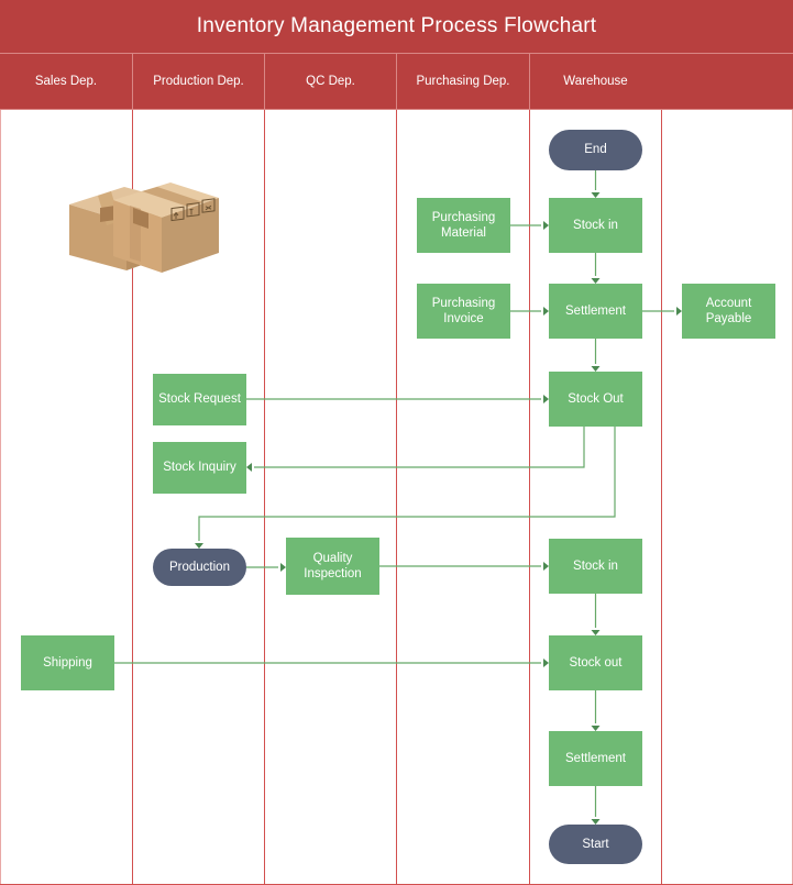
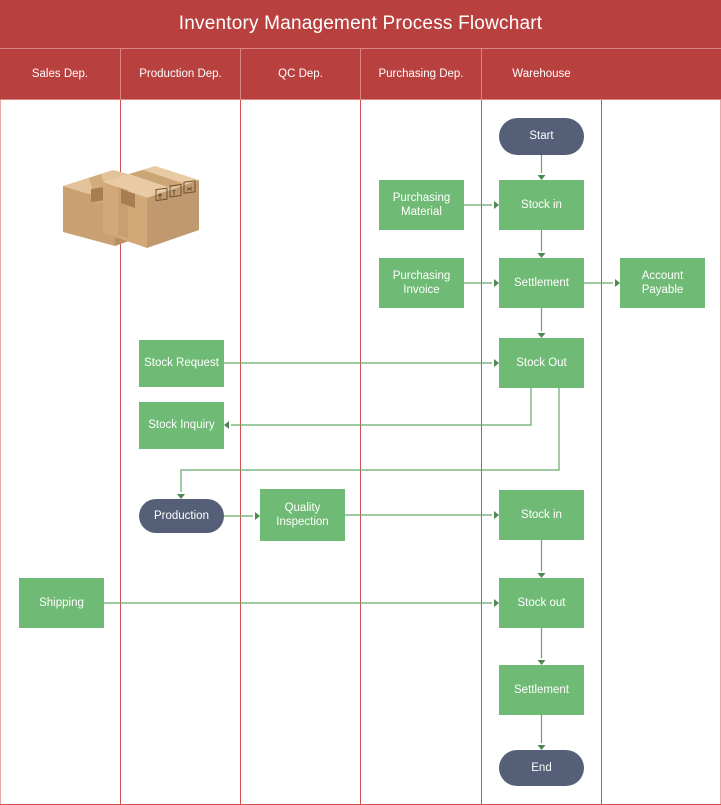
  Inventory Management Process Flowchart
  Sales Dep.
  Production Dep.
  QC Dep.
  Purchasing Dep.
  Warehouse
- End
+ Start
  Purchasing
  Material
  Stock in
  Purchasing
  Invoice
  Settlement
  Account
  Payable
  Stock Request
  Stock Out
  Stock Inquiry
  Production
  Quality
  Inspection
  Stock in
  Shipping
  Stock out
  Settlement
- Start
+ End
